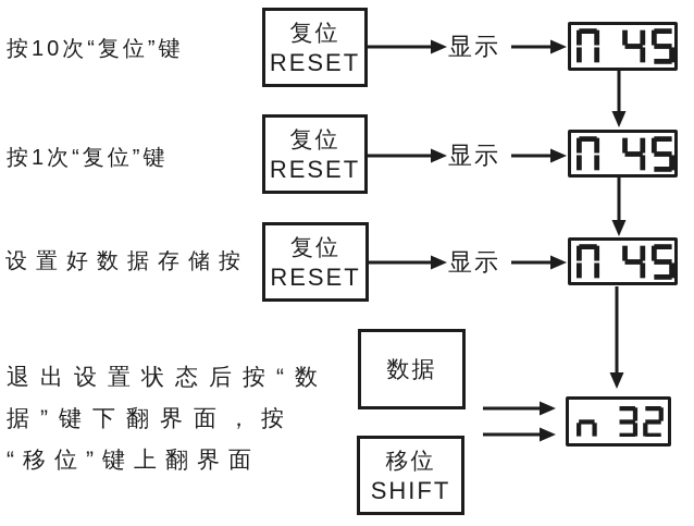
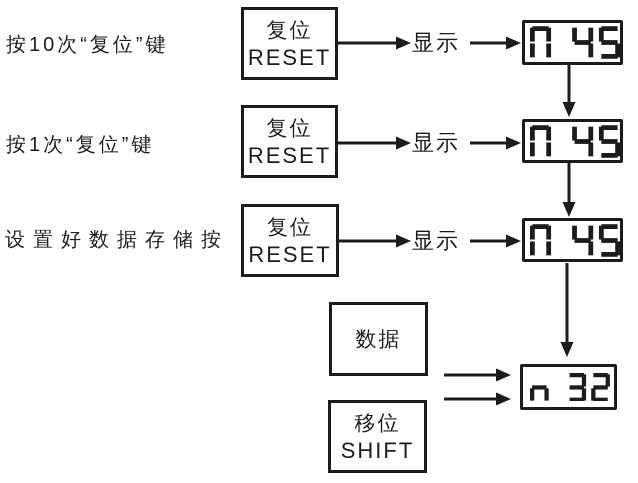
  按10次“复位”键
  复位
  RESET
  显示
  按1次“复位”键
  复位
  RESET
  显示
  设置好数据存储按
  复位
  RESET
  显示
- 退出设置状态后按“数
- 据”键下翻界面，按
- “移位”键上翻界面
  数据
  移位
  SHIFT
